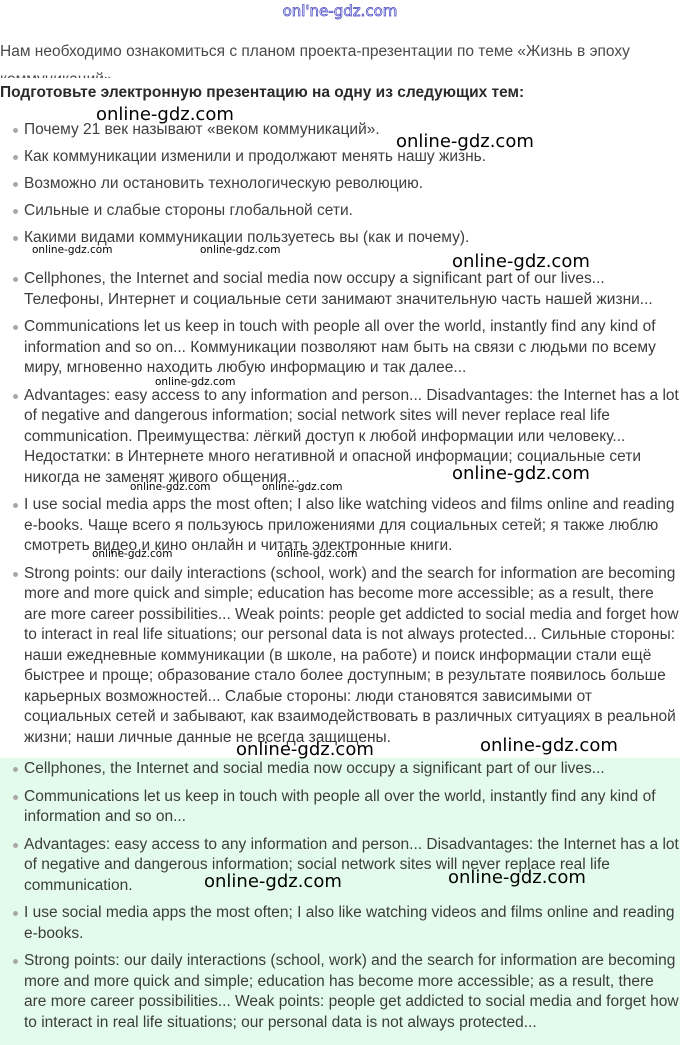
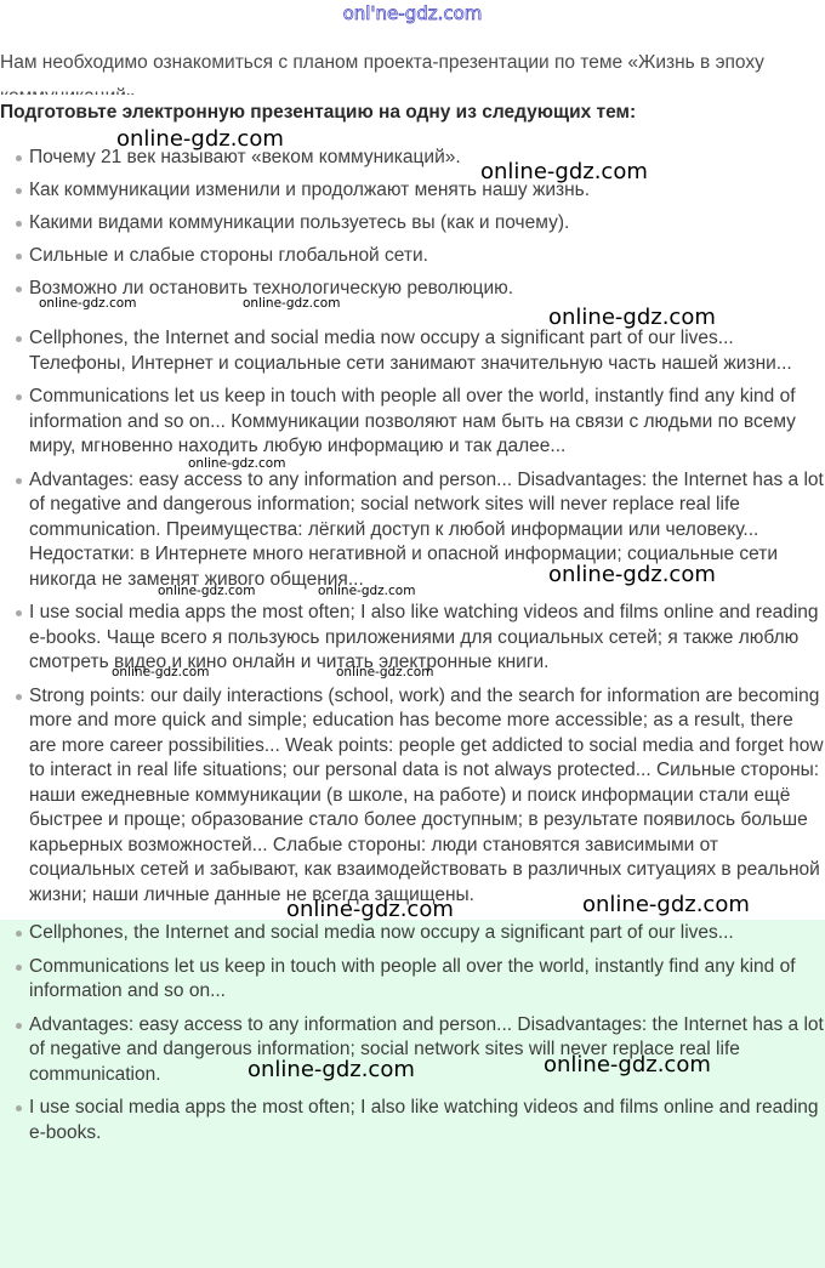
  onl'ne-gdz.com
  Нам необходимо ознакомиться с планом проекта-презентации по теме «Жизнь в эпоху
  Подготовьте электронную презентацию на одну из следующих тем:
  Почему 21 век называют «веком коммуникаций».
  Как коммуникации изменили и продолжают менять нашу жизнь.
- Возможно ли остановить технологическую революцию.
+ Какими видами коммуникации пользуетесь вы (как и почему).
  Сильные и слабые стороны глобальной сети.
- Какими видами коммуникации пользуетесь вы (как и почему).
+ Возможно ли остановить технологическую революцию.
  Cellphones, the Internet and social media now occupy a significant part of our lives... Телефоны, Интернет и социальные сети занимают значительную часть нашей жизни...
  Communications let us keep in touch with people all over the world, instantly find any kind of information and so on... Коммуникации позволяют нам быть на связи с людьми по всему миру, мгновенно находить любую информацию и так далее...
  Advantages: easy access to any information and person... Disadvantages: the Internet has a lot of negative and dangerous information; social network sites will never replace real life communication. Преимущества: лёгкий доступ к любой информации или человеку... Недостатки: в Интернете много негативной и опасной информации; социальные сети никогда не заменят живого общения...
  I use social media apps the most often; I also like watching videos and films online and reading e-books. Чаще всего я пользуюсь приложениями для социальных сетей; я также люблю смотреть видео и кино онлайн и читать электронные книги.
  Strong points: our daily interactions (school, work) and the search for information are becoming more and more quick and simple; education has become more accessible; as a result, there are more career possibilities... Weak points: people get addicted to social media and forget how to interact in real life situations; our personal data is not always protected... Сильные стороны: наши ежедневные коммуникации (в школе, на работе) и поиск информации стали ещё быстрее и проще; образование стало более доступным; в результате появилось больше карьерных возможностей... Слабые стороны: люди становятся зависимыми от социальных сетей и забывают, как взаимодействовать в различных ситуациях в реальной жизни; наши личные данные не всегда защищены.
  Cellphones, the Internet and social media now occupy a significant part of our lives...
  Communications let us keep in touch with people all over the world, instantly find any kind of information and so on...
  Advantages: easy access to any information and person... Disadvantages: the Internet has a lot of negative and dangerous information; social network sites will never replace real life communication.
  I use social media apps the most often; I also like watching videos and films online and reading e-books.
- Strong points: our daily interactions (school, work) and the search for information are becoming more and more quick and simple; education has become more accessible; as a result, there are more career possibilities... Weak points: people get addicted to social media and forget how to interact in real life situations; our personal data is not always protected...
  online-gdz.com
  online-gdz.com
  online-gdz.com
  online-gdz.com
  online-gdz.com
  online-gdz.com
  online-gdz.com
  online-gdz.com
  online-gdz.com
  online-gdz.com
  online-gdz.com
  online-gdz.com
  online-gdz.com
  online-gdz.com
  online-gdz.com
